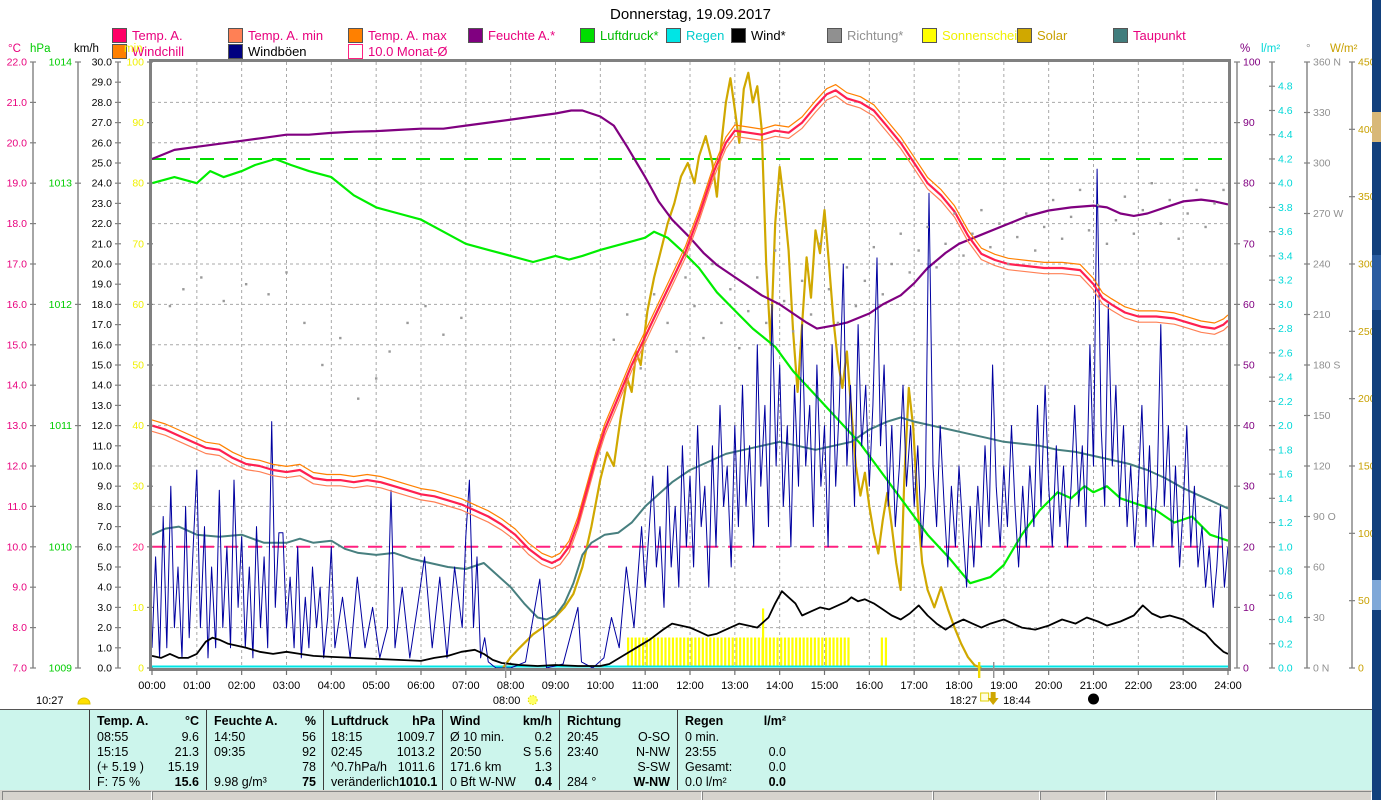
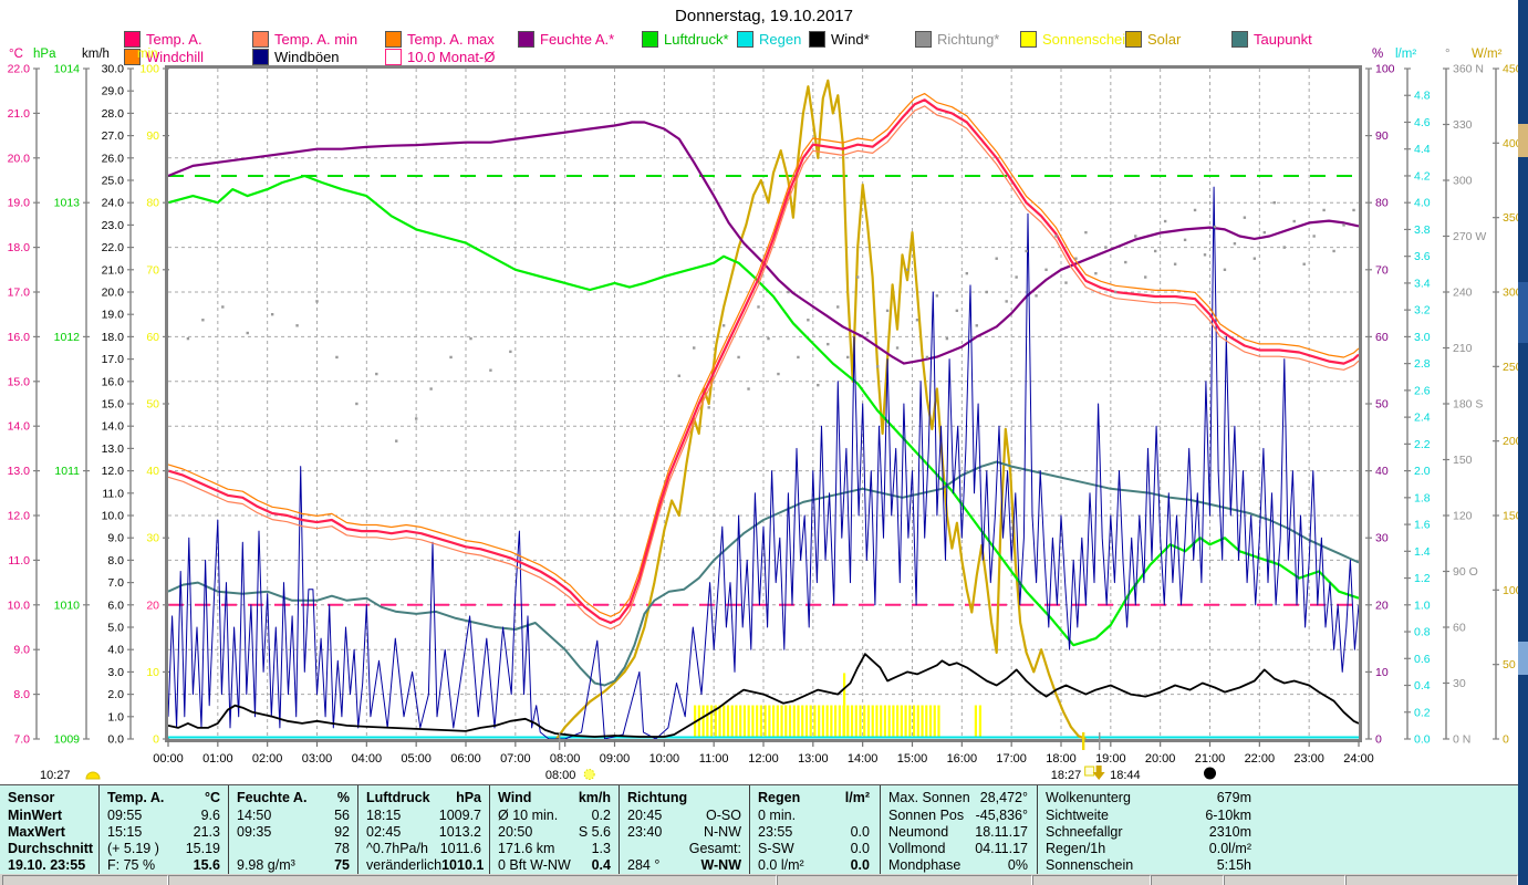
- Donnerstag, 19.09.2017
+ Donnerstag, 19.10.2017
  Temp. A.
  Temp. A. min
  Temp. A. max
  Feuchte A.*
  Luftdruck*
  Regen
  Wind*
  Richtung*
  Sonnenschei
  Solar
  Taupunkt
  Windchill
  Windböen
  10.0 Monat-Ø
  22.0
  21.0
  20.0
  19.0
  18.0
  17.0
  16.0
  15.0
  14.0
  13.0
  12.0
  11.0
  10.0
  9.0
  8.0
  7.0
  °C
  1014
  1013
  1012
  1011
  1010
  1009
  hPa
  30.0
  29.0
  28.0
  27.0
  26.0
  25.0
  24.0
  23.0
  22.0
  21.0
  20.0
  19.0
  18.0
  17.0
  16.0
  15.0
  14.0
  13.0
  12.0
  11.0
  10.0
  9.0
  8.0
  7.0
  6.0
  5.0
  4.0
  3.0
  2.0
  1.0
  0.0
  km/h
  100
  90
  80
  70
  60
  50
  40
  30
  20
  10
  0
  min
  100
  90
  80
  70
  60
  50
  40
  30
  20
  10
  0
  %
  4.8
  4.6
  4.4
  4.2
  4.0
  3.8
  3.6
  3.4
  3.2
  3.0
  2.8
  2.6
  2.4
  2.2
  2.0
  1.8
  1.6
  1.4
  1.2
  1.0
  0.8
  0.6
  0.4
  0.2
  0.0
  l/m²
  360 N
  330
  300
  270 W
  240
  210
  180 S
  150
  120
  90 O
  60
  30
  0 N
  °
  50
  0
  W/m²
  00:00
  01:00
  02:00
  03:00
  04:00
  05:00
  06:00
  07:00
  08:00
  09:00
  10:00
  11:00
  12:00
  13:00
  14:00
  15:00
  16:00
  17:00
  18:00
  19:00
  20:00
  21:00
  22:00
  23:00
  24:00
  10:27
  08:00
  18:27
  18:44
+ Sensor
+ MinWert
+ MaxWert
+ Durchschnitt
+ 19.10. 23:55
  Temp. A.
  °C
- 08:55
+ 09:55
  9.6
  15:15
  21.3
  (+ 5.19 )
  15.19
  F: 75 %
  15.6
  Feuchte A.
  %
  14:50
  56
  09:35
  92
  78
  9.98 g/m³
  75
  Luftdruck
  hPa
  18:15
  1009.7
  02:45
  1013.2
  ^0.7hPa/h
  1011.6
  veränderlich
  1010.1
  Wind
  km/h
  Ø 10 min.
  0.2
  20:50
  S 5.6
  171.6 km
  1.3
  0 Bft W-NW
  0.4
  Richtung
  20:45
  O-SO
  23:40
  N-NW
- S-SW
+ Gesamt:
  284 °
  W-NW
  Regen
  l/m²
  0 min.
  23:55
  0.0
- Gesamt:
+ S-SW
  0.0
  0.0 l/m²
  0.0
+ Max. Sonnen
+ 28,472°
+ Sonnen Pos
+ -45,836°
+ Neumond
+ 18.11.17
+ Vollmond
+ 04.11.17
+ Mondphase
+ 0%
+ Wolkenunterg
+ 679m
+ Sichtweite
+ 6-10km
+ Schneefallgr
+ 2310m
+ Regen/1h
+ 0.0l/m²
+ Sonnenschein
+ 5:15h
